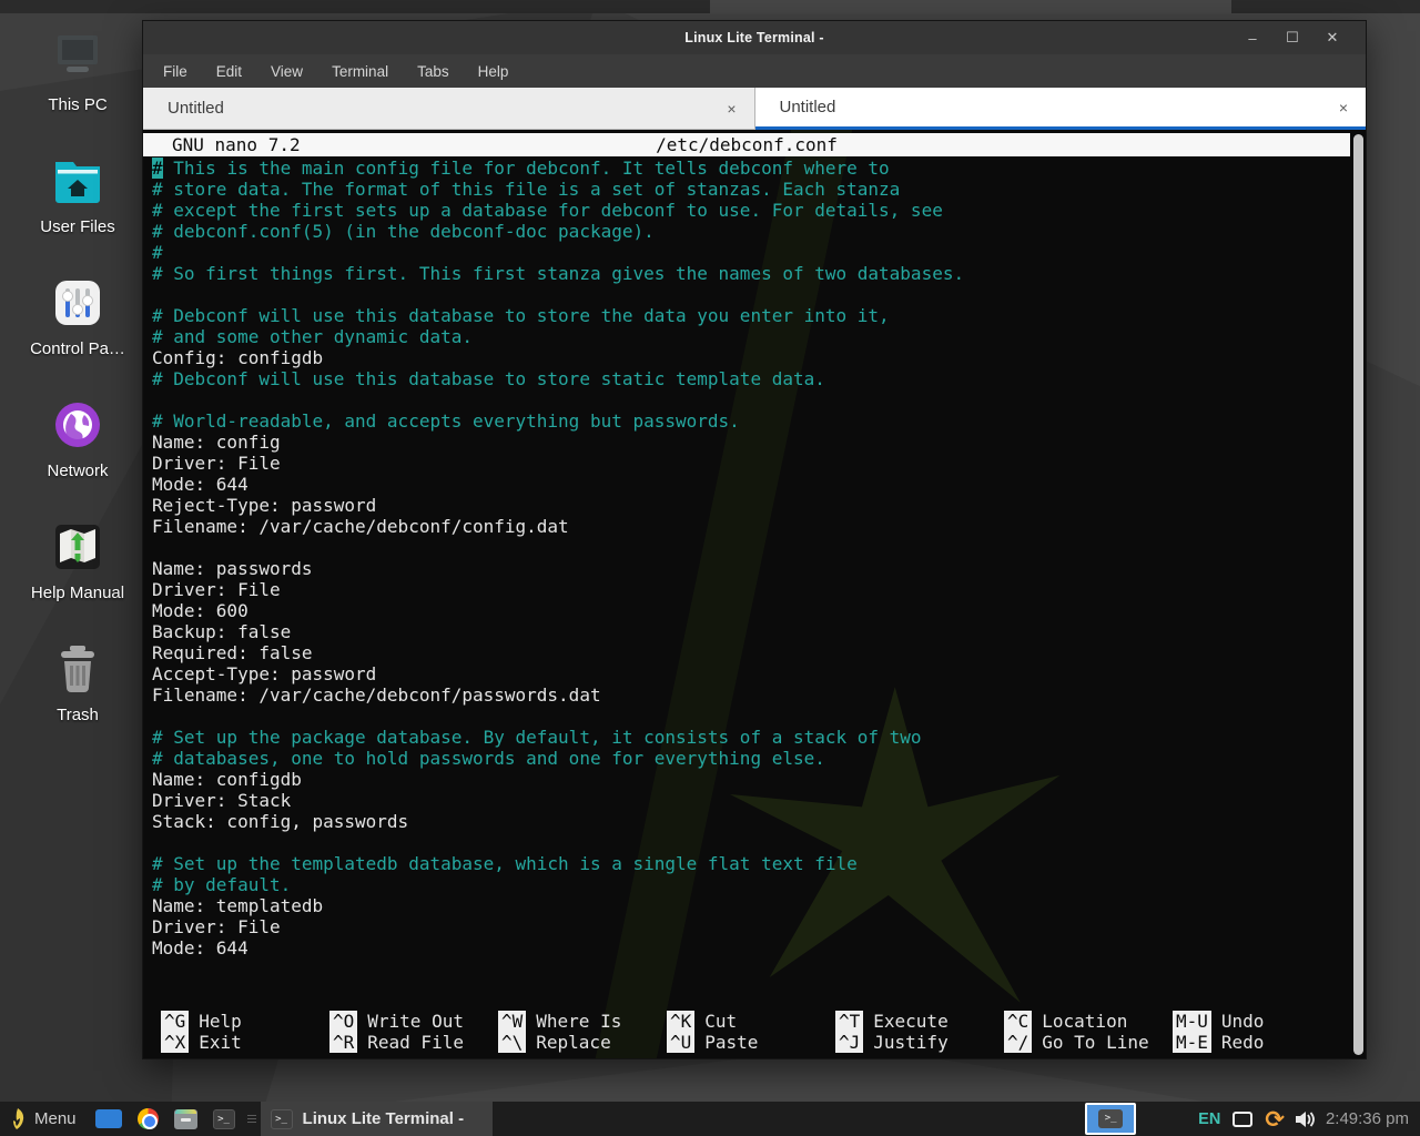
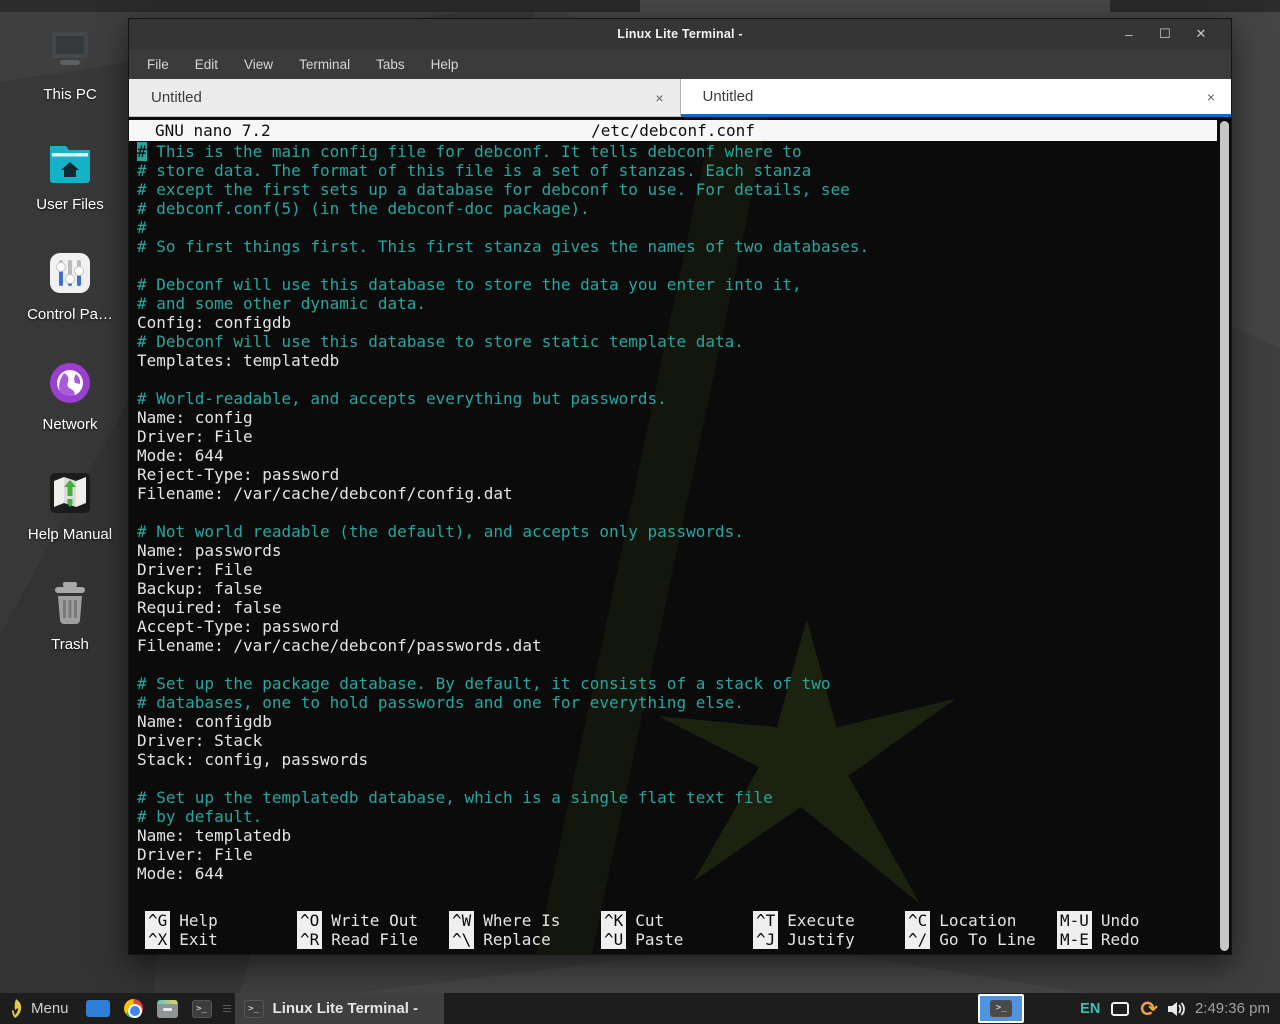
  This PC
  User Files
  Control Pa…
  Network
  Help Manual
  Trash
  Linux Lite Terminal -
  –
  ☐
  ✕
  File
  Edit
  View
  Terminal
  Tabs
  Help
  Untitled
  ×
  Untitled
  ×
  /etc/debconf.conf
  GNU nano 7.2
  # This is the main config file for debconf. It tells debconf where to
  # store data. The format of this file is a set of stanzas. Each stanza
  # except the first sets up a database for debconf to use. For details, see
  # debconf.conf(5) (in the debconf-doc package).
  #
  # So first things first. This first stanza gives the names of two databases.
  # Debconf will use this database to store the data you enter into it,
  # and some other dynamic data.
  Config: configdb
  # Debconf will use this database to store static template data.
+ Templates: templatedb
  # World-readable, and accepts everything but passwords.
  Name: config
  Driver: File
  Mode: 644
  Reject-Type: password
  Filename: /var/cache/debconf/config.dat
+ # Not world readable (the default), and accepts only passwords.
  Name: passwords
  Driver: File
- Mode: 600
  Backup: false
  Required: false
  Accept-Type: password
  Filename: /var/cache/debconf/passwords.dat
  # Set up the package database. By default, it consists of a stack of two
  # databases, one to hold passwords and one for everything else.
  Name: configdb
  Driver: Stack
  Stack: config, passwords
  # Set up the templatedb database, which is a single flat text file
  # by default.
  Name: templatedb
  Driver: File
  Mode: 644
  ^G
  Help
  ^O
  Write Out
  ^W
  Where Is
  ^K
  Cut
  ^T
  Execute
  ^C
  Location
  M-U
  Undo
  ^X
  Exit
  ^R
  Read File
  ^\
  Replace
  ^U
  Paste
  ^J
  Justify
  ^/
  Go To Line
  M-E
  Redo
  Menu
  >_
  >_
  Linux Lite Terminal -
  >_
  EN
  ⟳
  2:49:36 pm
